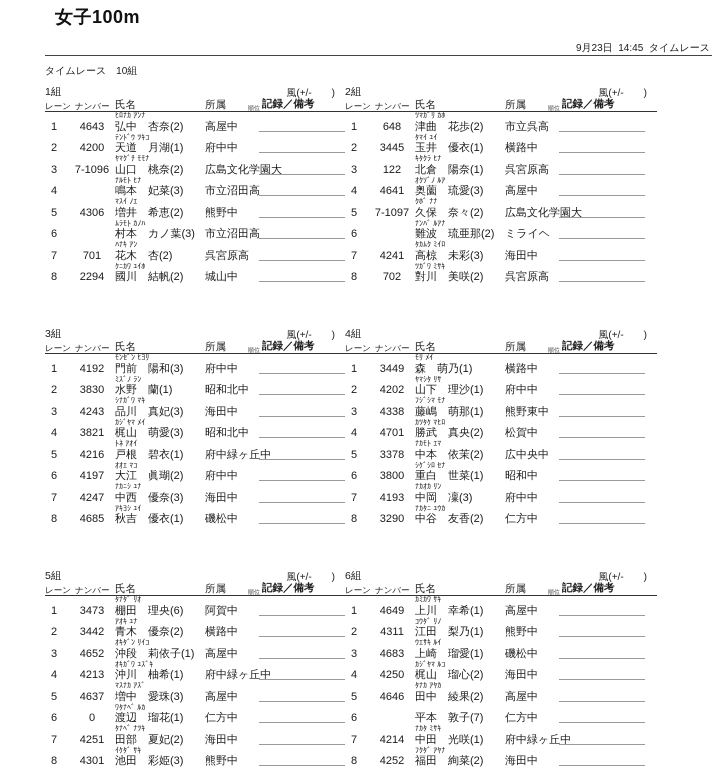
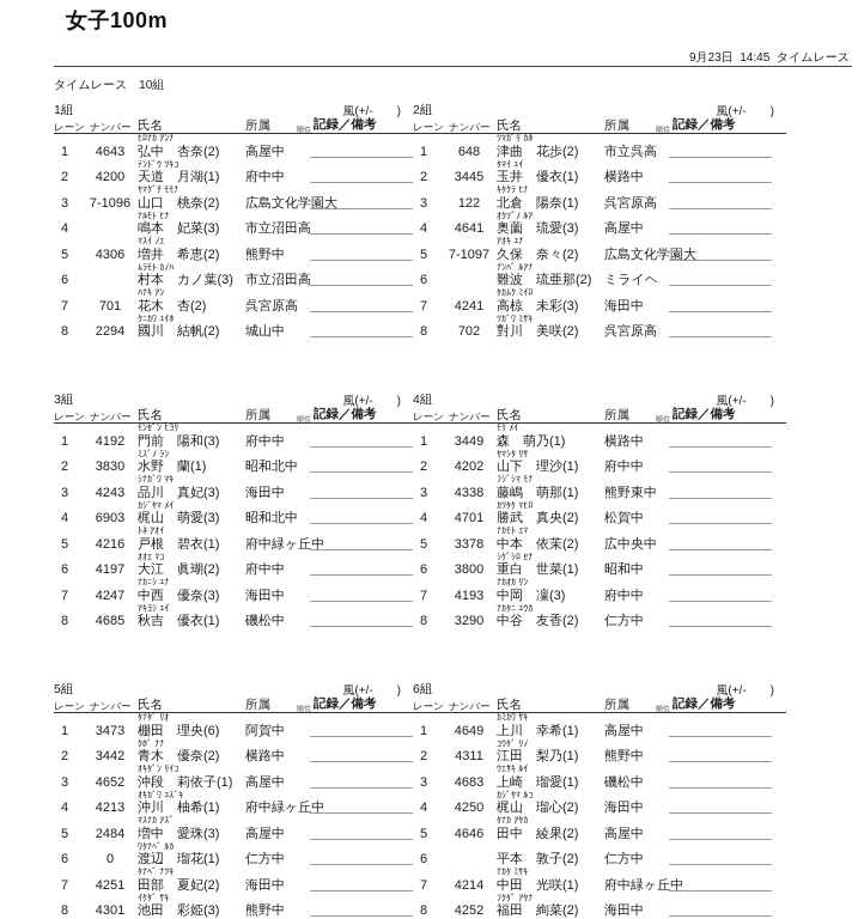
  女子100m
  9月23日 14:45 タイムレース
  タイムレース 10組
  1組
  風(+/- )
  レーン
  ナンバー
  氏名
  所属
  記録／備考
  ﾋﾛﾅｶ ｱﾝﾅ
  1
  4643
  弘中 杏奈(2)
  高屋中
  ﾃﾝﾄﾞｳ ﾂｷｺ
  2
  4200
  天道 月湖(1)
  府中中
  ﾔﾏｸﾞﾁ ﾓﾓﾅ
  3
  7-1096
  山口 桃奈(2)
  広島文化学園大
  ﾅﾙﾓﾄ ﾋﾅ
  4
  鳴本 妃菜(3)
  市立沼田高
  ﾏｽｲ ﾉｴ
  5
  4306
  増井 希恵(2)
  熊野中
  ﾑﾗﾓﾄ ｶﾉﾊ
  6
  村本 カノ葉(3)
  市立沼田高
  ﾊﾅｷ ｱﾝ
  7
  701
  花木 杏(2)
  呉宮原高
  ｸﾆｶﾜ ﾕｲﾎ
  8
  2294
  國川 結帆(2)
  城山中
  2組
  風(+/- )
  レーン
  ナンバー
  氏名
  所属
  記録／備考
  ﾂﾏｶﾞﾘ ｶﾎ
  1
  648
  津曲 花歩(2)
  市立呉高
  ﾀﾏｲ ﾕｲ
  2
  3445
  玉井 優衣(1)
  横路中
  ｷﾀｸﾗ ﾋﾅ
  3
  122
  北倉 陽奈(1)
  呉宮原高
  ｵｸｿﾞﾉ ﾙｱ
  4
  4641
  奥薗 琉愛(3)
  高屋中
- ｸﾎﾞ ﾅﾅ
+ ｱｵｷ ﾕﾅ
  5
  7-1097
  久保 奈々(2)
  広島文化学園大
  ﾅﾝﾊﾞ ﾙｱﾅ
  6
  難波 琉亜那(2)
  ミライヘ
  ﾀｶﾑｸ ﾐｲﾛ
  7
  4241
  高椋 未彩(3)
  海田中
  ﾂｶﾞﾜ ﾐｻｷ
  8
  702
  對川 美咲(2)
  呉宮原高
  3組
  風(+/- )
  レーン
  ナンバー
  氏名
  所属
  記録／備考
  ﾓﾝｾﾞﾝ ﾋﾖﾘ
  1
  4192
  門前 陽和(3)
  府中中
  ﾐｽﾞﾉ ﾗﾝ
  2
  3830
  水野 蘭(1)
  昭和北中
  ｼﾅｶﾞﾜ ﾏｷ
  3
  4243
  品川 真妃(3)
  海田中
  ｶｼﾞﾔﾏ ﾒｲ
  4
- 3821
+ 6903
  梶山 萌愛(3)
  昭和北中
  ﾄﾈ ｱｵｲ
  5
  4216
  戸根 碧衣(1)
  府中緑ヶ丘中
  ｵｵｴ ﾏｺ
  6
  4197
  大江 眞瑚(2)
  府中中
  ﾅｶﾆｼ ﾕﾅ
  7
  4247
  中西 優奈(3)
  海田中
  ｱｷﾖｼ ﾕｲ
  8
  4685
  秋吉 優衣(1)
  磯松中
  4組
  風(+/- )
  レーン
  ナンバー
  氏名
  所属
  記録／備考
  ﾓﾘ ﾒｲ
  1
  3449
  森 萌乃(1)
  横路中
  ﾔﾏｼﾀ ﾘｻ
  2
  4202
  山下 理沙(1)
  府中中
  ﾌｼﾞｼﾏ ﾓﾅ
  3
  4338
  藤嶋 萌那(1)
  熊野東中
  ｶﾂﾀｹ ﾏﾋﾛ
  4
  4701
  勝武 真央(2)
  松賀中
  ﾅｶﾓﾄ ｴﾏ
  5
  3378
  中本 依茉(2)
  広中央中
  ｼｹﾞｼﾛ ｾﾅ
  6
  3800
  重白 世菜(1)
  昭和中
  ﾅｶｵｶ ﾘﾝ
  7
  4193
  中岡 凜(3)
  府中中
  ﾅｶﾀﾆ ﾕｳｶ
  8
  3290
  中谷 友香(2)
  仁方中
  5組
  風(+/- )
  レーン
  ナンバー
  氏名
  所属
  記録／備考
  ﾀﾅﾀﾞ ﾘｵ
  1
  3473
  棚田 理央(6)
  阿賀中
- ｱｵｷ ﾕﾅ
+ ｸﾎﾞ ﾅﾅ
  2
  3442
  青木 優奈(2)
  横路中
  ｵｷﾀﾞﾝ ﾘｲｺ
  3
  4652
  沖段 莉依子(1)
  高屋中
  ｵｷｶﾞﾜ ﾕｽﾞｷ
  4
  4213
  沖川 柚希(1)
  府中緑ヶ丘中
  ﾏｽﾅｶ ｱｽﾞ
  5
- 4637
+ 2484
  増中 愛珠(3)
  高屋中
  ﾜﾀﾅﾍﾞ ﾙｶ
  6
  0
  渡辺 瑠花(1)
  仁方中
  ﾀﾅﾍﾞ ﾅﾂｷ
  7
  4251
  田部 夏妃(2)
  海田中
  ｲｹﾀﾞ ｻｷ
  8
  4301
  池田 彩姫(3)
  熊野中
  6組
  風(+/- )
  レーン
  ナンバー
  氏名
  所属
  記録／備考
  ｶﾐｶﾜ ｻｷ
  1
  4649
  上川 幸希(1)
  高屋中
  ｺｳﾀﾞ ﾘﾉ
  2
  4311
  江田 梨乃(1)
  熊野中
  ｳｴｻｷ ﾙｲ
  3
  4683
  上崎 瑠愛(1)
  磯松中
  ｶｼﾞﾔﾏ ﾙｺ
  4
  4250
  梶山 瑠心(2)
  海田中
  ﾀﾅｶ ｱﾔｶ
  5
  4646
  田中 綾果(2)
  高屋中
  6
- 平本 敦子(7)
+ 平本 敦子(2)
  仁方中
  ﾅｶﾀ ﾐｻｷ
  7
  4214
  中田 光咲(1)
  府中緑ヶ丘中
  ﾌｸﾀﾞ ｱﾔﾅ
  8
  4252
  福田 絢菜(2)
  海田中
